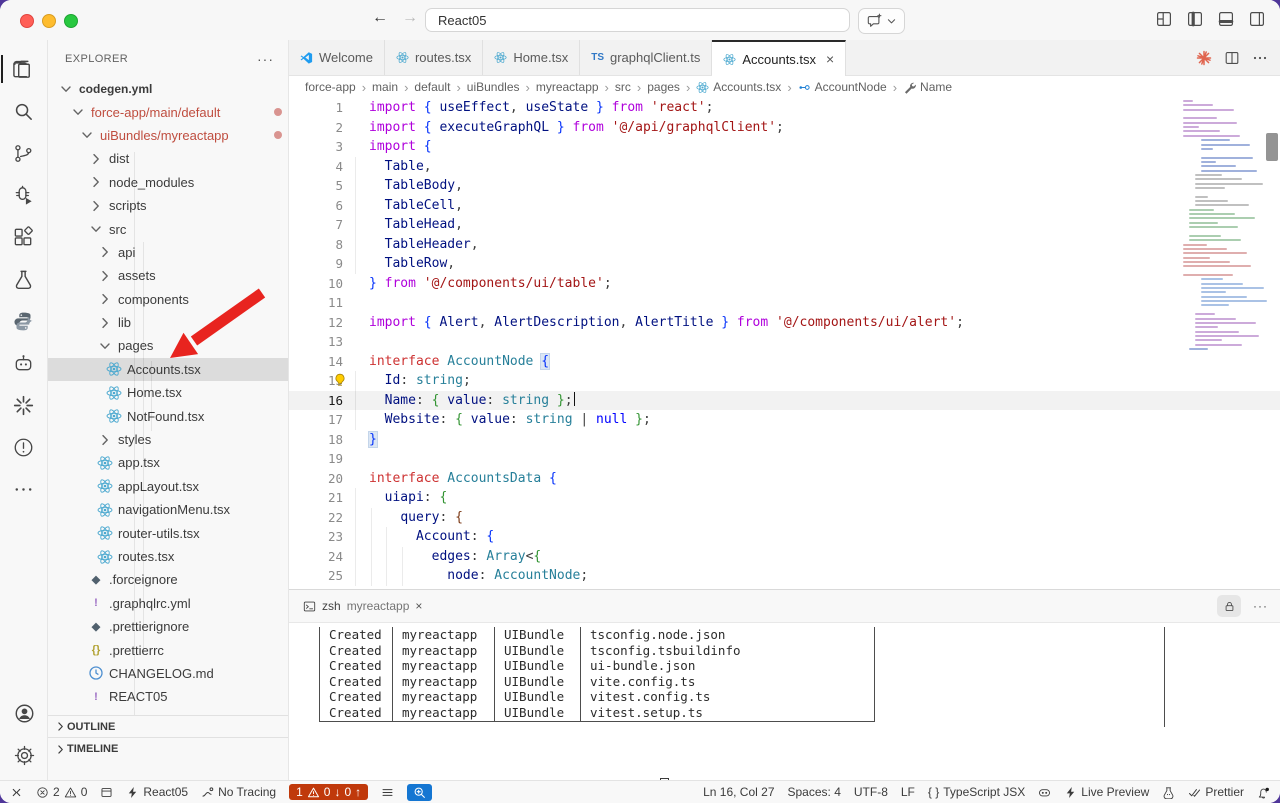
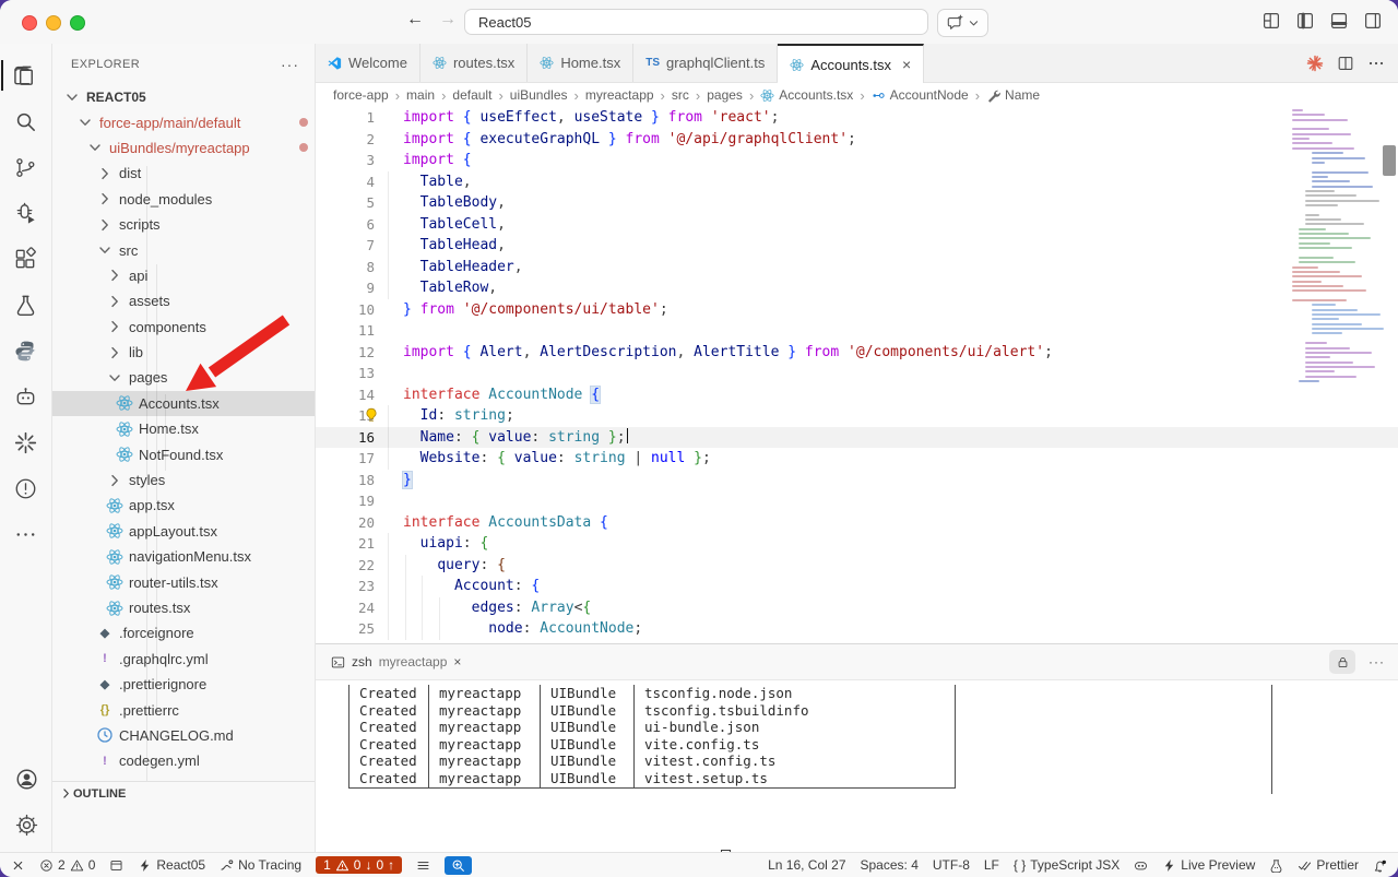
  ←
  →
  React05
  EXPLORER
  ···
- codegen.yml
+ REACT05
  force-app/main/default
  uiBundles/myreactapp
  dist
  node_modules
  scripts
  src
  api
  assets
  components
  lib
  pages
  Accounts.tsx
  Home.tsx
  NotFound.tsx
  styles
  app.tsx
  appLayout.tsx
  navigationMenu.tsx
  router-utils.tsx
  routes.tsx
  ◆
  .forceignore
  !
  .graphqlrc.yml
  ◆
  .prettierignore
  {}
  .prettierrc
  CHANGELOG.md
  !
- REACT05
+ codegen.yml
  OUTLINE
- TIMELINE
  Welcome
  routes.tsx
  Home.tsx
  TS
  graphqlClient.ts
  Accounts.tsx
  ×
  force-app
  ›
  main
  ›
  default
  ›
  uiBundles
  ›
  myreactapp
  ›
  src
  ›
  pages
  ›
  Accounts.tsx
  ›
  AccountNode
  ›
  Name
  1
  import { useEffect, useState } from 'react';
  2
  import { executeGraphQL } from '@/api/graphqlClient';
  3
  import {
  4
  Table,
  5
  TableBody,
  6
  TableCell,
  7
  TableHead,
  8
  TableHeader,
  9
  TableRow,
  10
  } from '@/components/ui/table';
  11
  12
  import { Alert, AlertDescription, AlertTitle } from '@/components/ui/alert';
  13
  14
  interface AccountNode {
  Id: string;
  16
  Name: { value: string };
  17
  Website: { value: string | null };
  18
  }
  19
  20
  interface AccountsData {
  21
  uiapi: {
  22
  query: {
  23
  Account: {
  24
  edges: Array<{
  25
  node: AccountNode;
  zsh
  myreactapp
  ×
  ···
  Created
  myreactapp
  UIBundle
  tsconfig.node.json
  Created
  myreactapp
  UIBundle
  tsconfig.tsbuildinfo
  Created
  myreactapp
  UIBundle
  ui-bundle.json
  Created
  myreactapp
  UIBundle
  vite.config.ts
  Created
  myreactapp
  UIBundle
  vitest.config.ts
  Created
  myreactapp
  UIBundle
  vitest.setup.ts
  2
  0
  React05
  No Tracing
  1
  0
  ↓
  0
  ↑
  Ln 16, Col 27
  Spaces: 4
  UTF-8
  LF
  { }
  TypeScript JSX
  Live Preview
  Prettier
